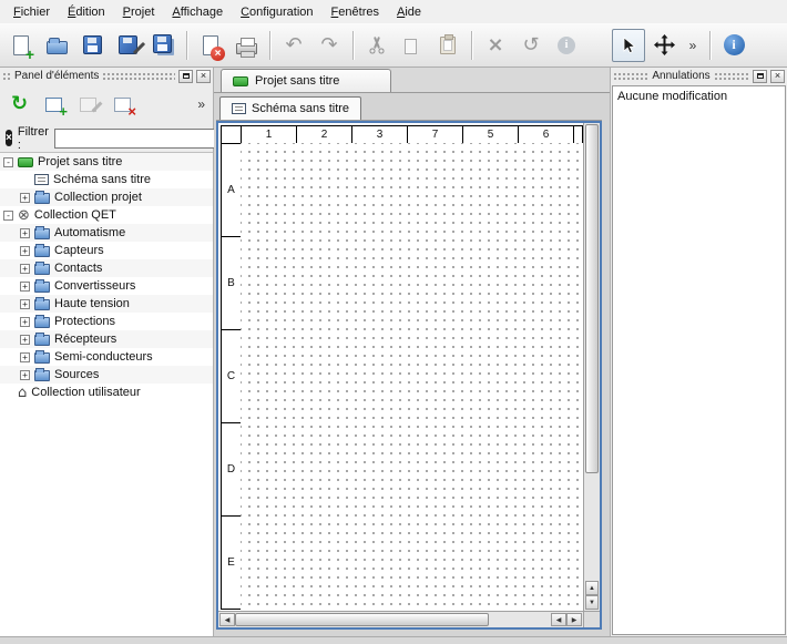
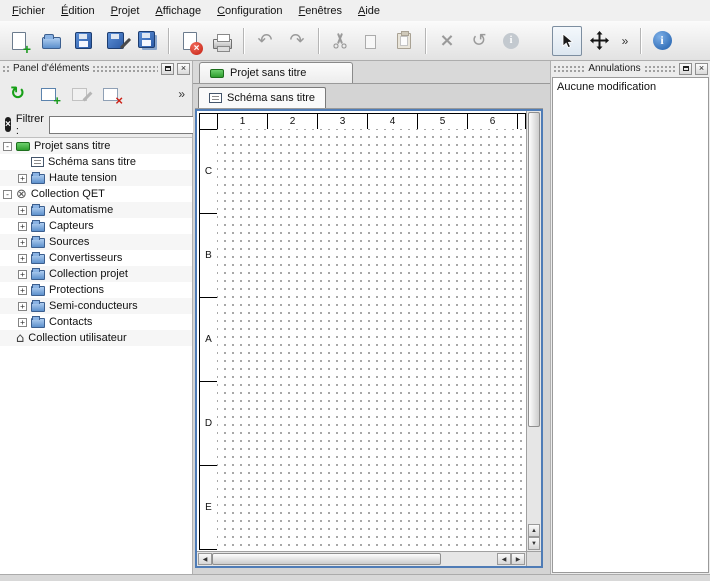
  Fichier
  Édition
  Projet
  Affichage
  Configuration
  Fenêtres
  Aide
  ↶
  ↷
  ×
  ↺
  i
  »
  i
  Panel d'éléments
  ×
  ↻
  »
  ×
  Filtrer :
  Projet sans titre
  Schéma sans titre
- Collection projet
+ Haute tension
  Collection QET
  Automatisme
  Capteurs
- Contacts
+ Sources
  Convertisseurs
- Haute tension
+ Collection projet
  Protections
- Récepteurs
  Semi-conducteurs
- Sources
+ Contacts
  Collection utilisateur
  Projet sans titre
  Schéma sans titre
  1
  2
  3
- 7
+ 4
  5
  6
- A
+ C
  B
- C
+ A
  D
  E
  Annulations
  ×
  Aucune modification
